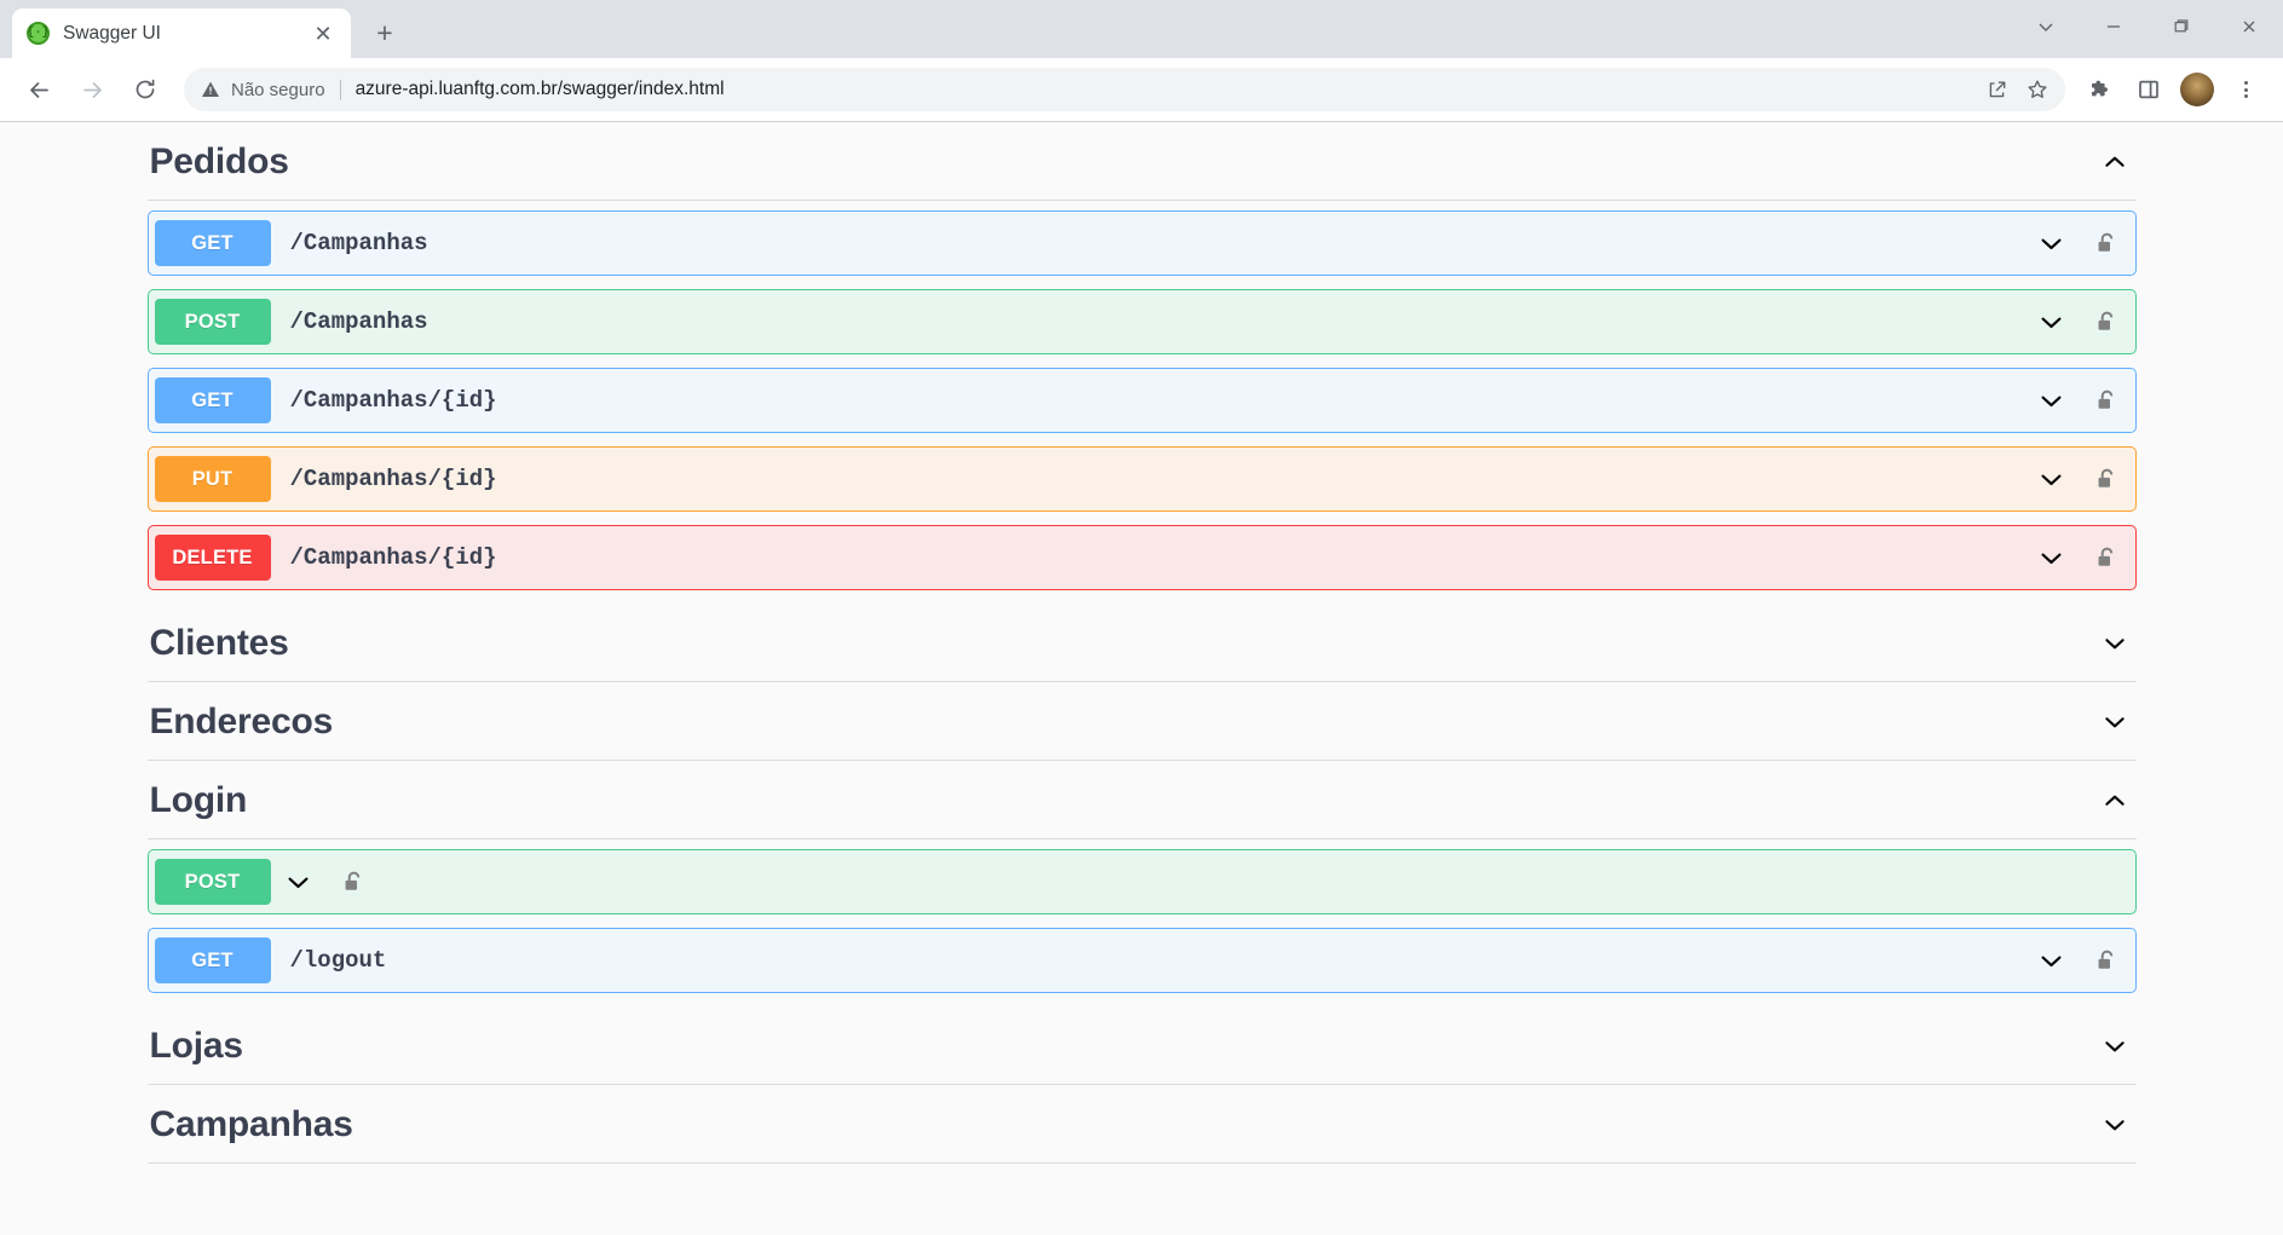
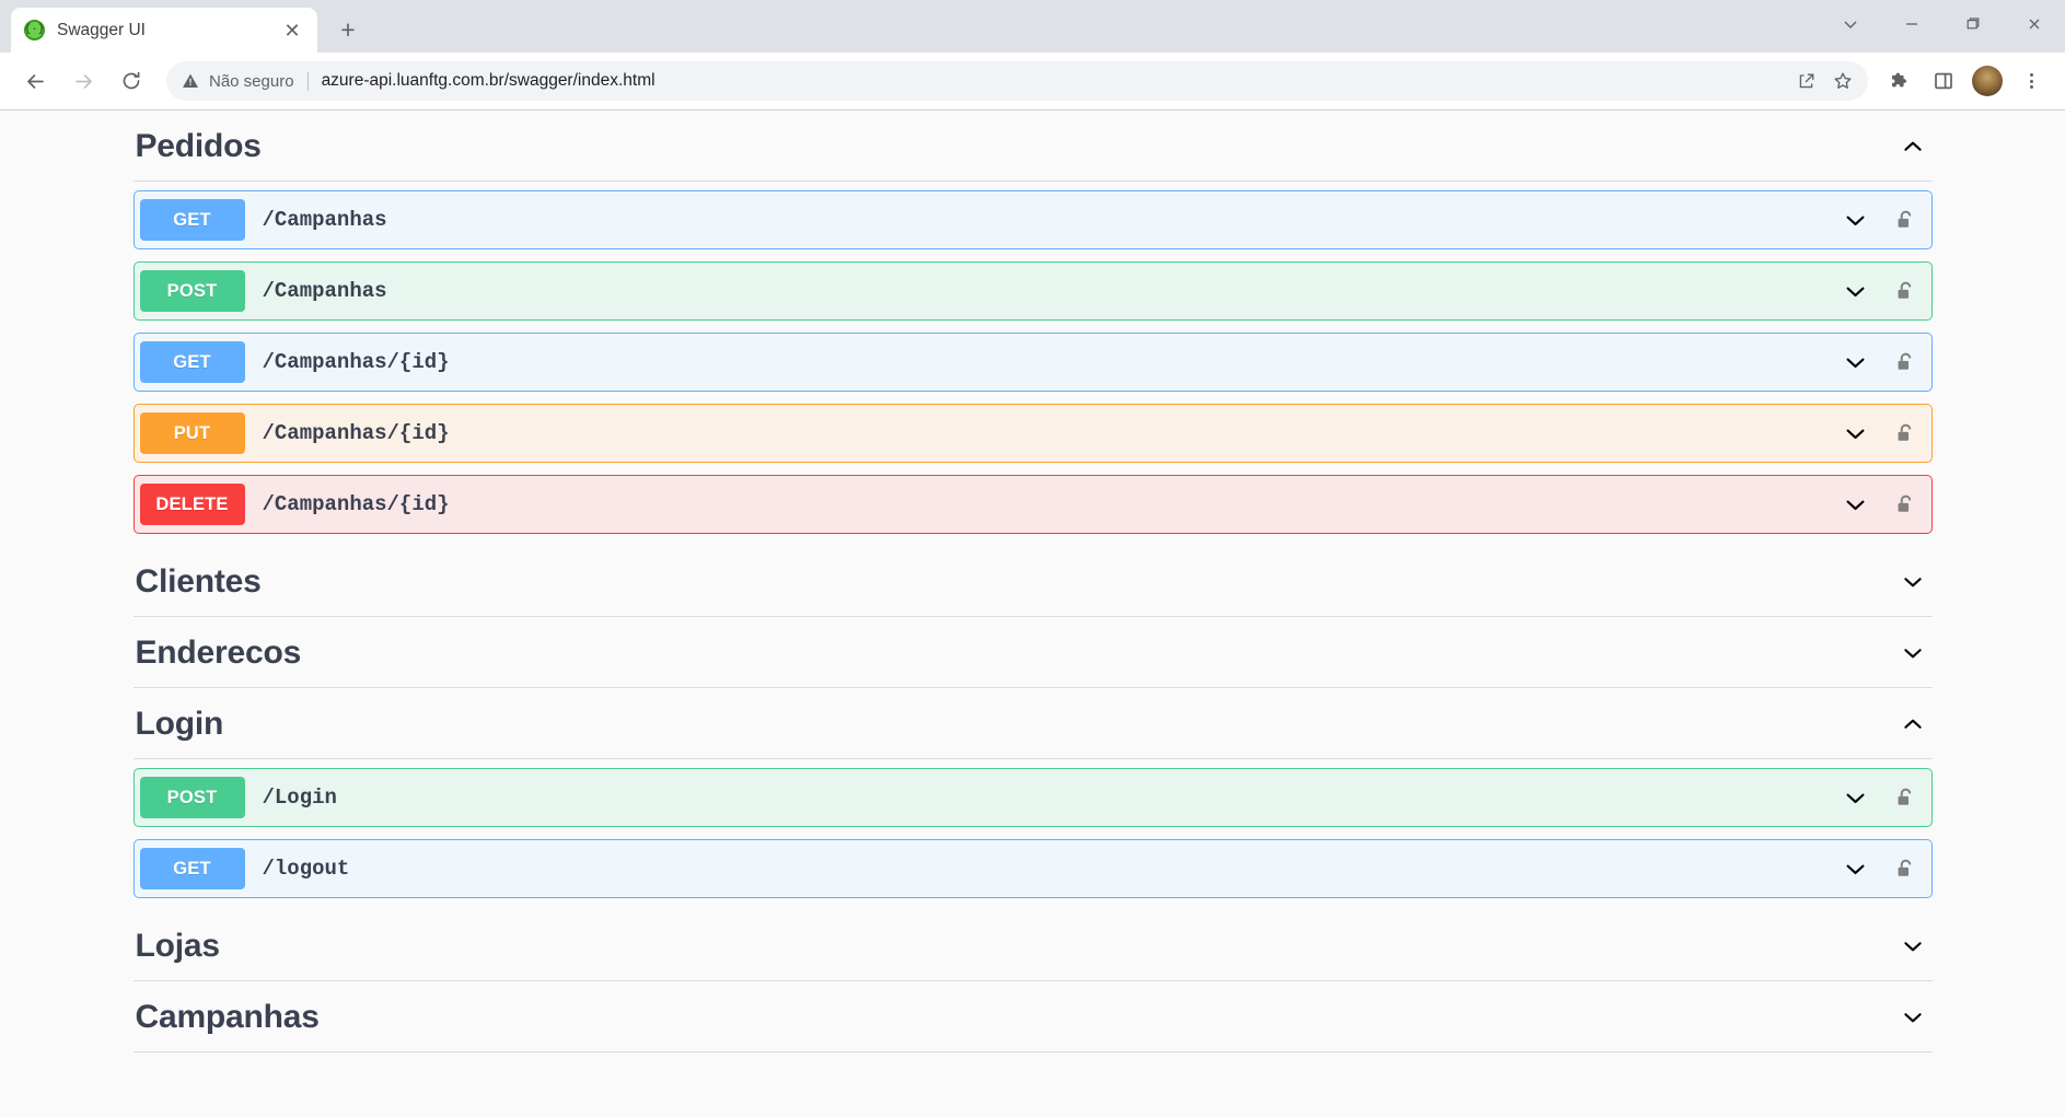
  {·}
  Swagger UI
  ✕
  +
  Não seguro
  azure-api.luanftg.com.br/swagger/index.html
  Pedidos
  GET
  /Campanhas
  POST
  /Campanhas
  GET
  /Campanhas/{id}
  PUT
  /Campanhas/{id}
  DELETE
  /Campanhas/{id}
  Clientes
  Enderecos
  Login
  POST
+ /Login
  GET
  /logout
  Lojas
  Campanhas
